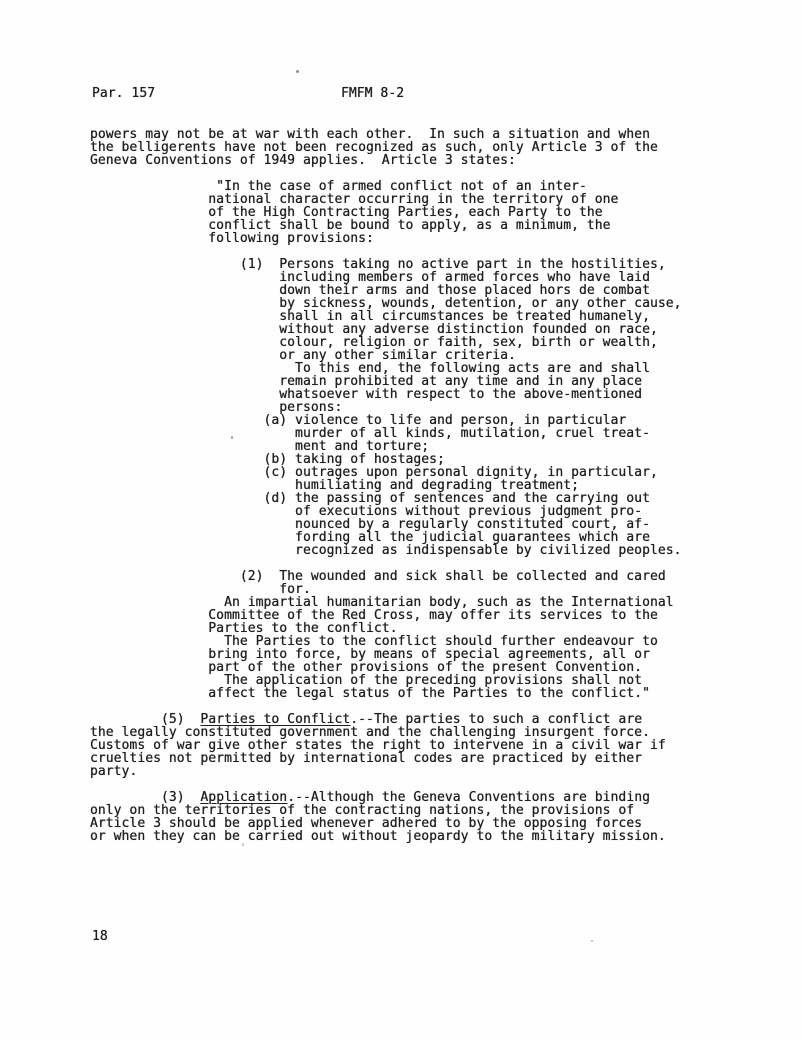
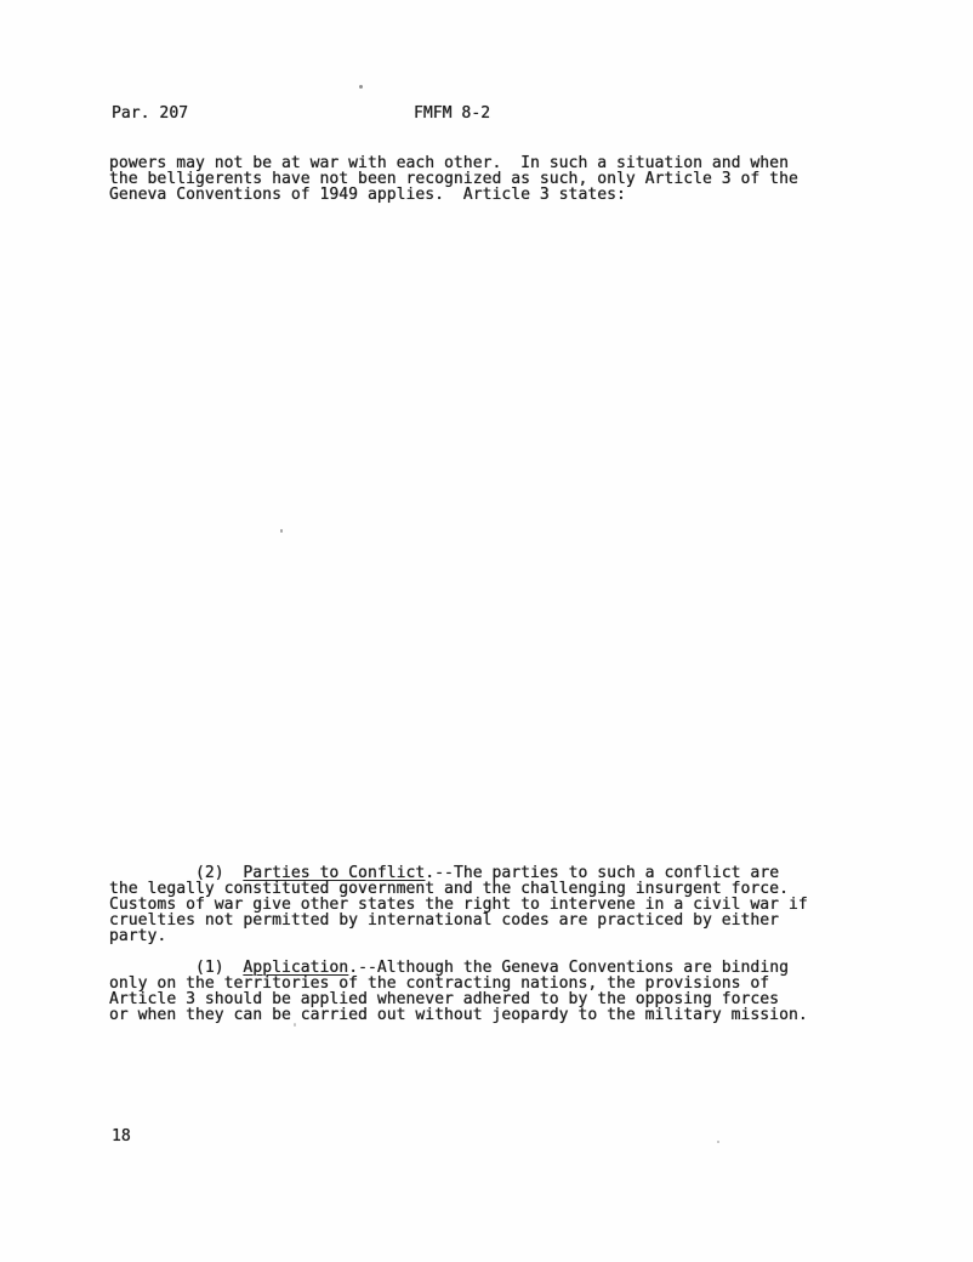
- Par. 157
+ Par. 207
  FMFM 8-2
  powers may not be at war with each other. In such a situation and when
  the belligerents have not been recognized as such, only Article 3 of the
  Geneva Conventions of 1949 applies. Article 3 states:
- "In the case of armed conflict not of an inter-
- national character occurring in the territory of one
- of the High Contracting Parties, each Party to the
- conflict shall be bound to apply, as a minimum, the
- following provisions:
- (1) Persons taking no active part in the hostilities,
- including members of armed forces who have laid
- down their arms and those placed hors de combat
- by sickness, wounds, detention, or any other cause,
- shall in all circumstances be treated humanely,
- without any adverse distinction founded on race,
- colour, religion or faith, sex, birth or wealth,
- or any other similar criteria.
- To this end, the following acts are and shall
- remain prohibited at any time and in any place
- whatsoever with respect to the above-mentioned
- persons:
- (a) violence to life and person, in particular
- murder of all kinds, mutilation, cruel treat-
- ment and torture;
- (b) taking of hostages;
- (c) outrages upon personal dignity, in particular,
- humiliating and degrading treatment;
- (d) the passing of sentences and the carrying out
- of executions without previous judgment pro-
- nounced by a regularly constituted court, af-
- fording all the judicial guarantees which are
- recognized as indispensable by civilized peoples.
- (2) The wounded and sick shall be collected and cared
- for.
- An impartial humanitarian body, such as the International
- Committee of the Red Cross, may offer its services to the
- Parties to the conflict.
- The Parties to the conflict should further endeavour to
- bring into force, by means of special agreements, all or
- part of the other provisions of the present Convention.
- The application of the preceding provisions shall not
- affect the legal status of the Parties to the conflict."
- (5) Parties to Conflict.--The parties to such a conflict are the legally constituted government and the challenging insurgent force.
+ (2) Parties to Conflict.--The parties to such a conflict are the legally constituted government and the challenging insurgent force.
  Customs of war give other states the right to intervene in a civil war if
  cruelties not permitted by international codes are practiced by either
  party.
- (3) Application.--Although the Geneva Conventions are binding only on the territories of the contracting nations, the provisions of
+ (1) Application.--Although the Geneva Conventions are binding only on the territories of the contracting nations, the provisions of
  Article 3 should be applied whenever adhered to by the opposing forces
  or when they can be carried out without jeopardy to the military mission.
  18
